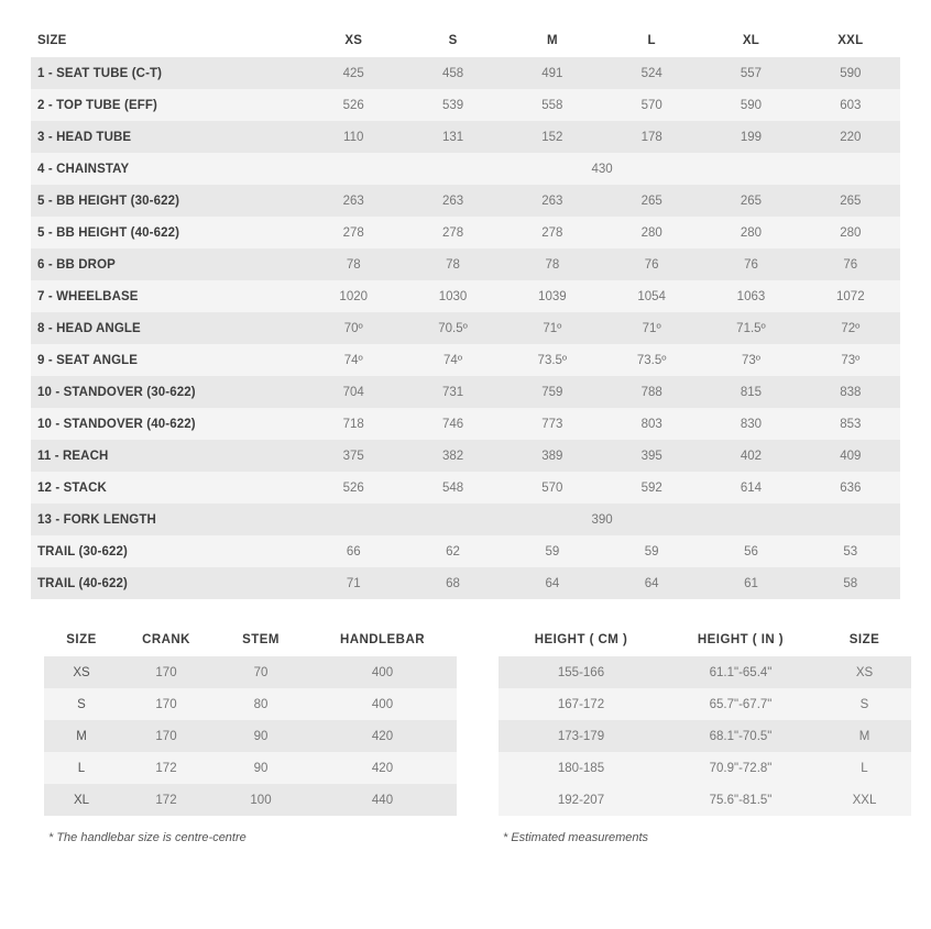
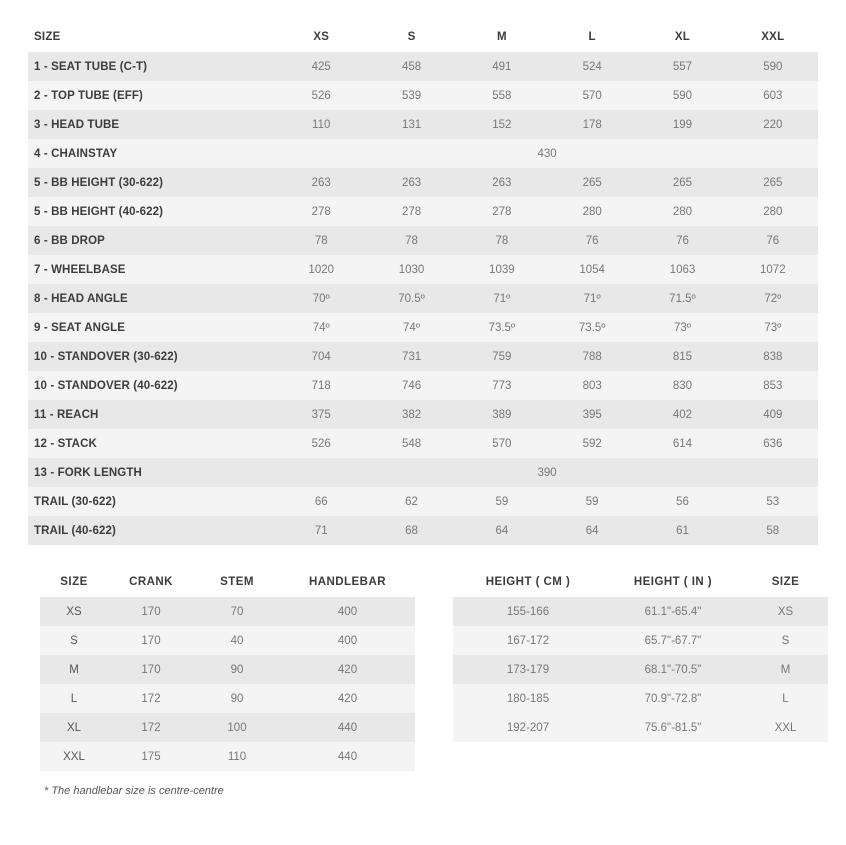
  SIZE	XS	S	M	L	XL	XXL
  1 - SEAT TUBE (C-T)	425	458	491	524	557	590
  2 - TOP TUBE (EFF)	526	539	558	570	590	603
  3 - HEAD TUBE	110	131	152	178	199	220
  4 - CHAINSTAY	430
  5 - BB HEIGHT (30-622)	263	263	263	265	265	265
  5 - BB HEIGHT (40-622)	278	278	278	280	280	280
  6 - BB DROP	78	78	78	76	76	76
  7 - WHEELBASE	1020	1030	1039	1054	1063	1072
  8 - HEAD ANGLE	70º	70.5º	71º	71º	71.5º	72º
  9 - SEAT ANGLE	74º	74º	73.5º	73.5º	73º	73º
  10 - STANDOVER (30-622)	704	731	759	788	815	838
  10 - STANDOVER (40-622)	718	746	773	803	830	853
  11 - REACH	375	382	389	395	402	409
  12 - STACK	526	548	570	592	614	636
  13 - FORK LENGTH	390
  TRAIL (30-622)	66	62	59	59	56	53
  TRAIL (40-622)	71	68	64	64	61	58
  SIZE	CRANK	STEM	HANDLEBAR
  XS	170	70	400
- S	170	80	400
+ S	170	40	400
  M	170	90	420
  L	172	90	420
  XL	172	100	440
+ XXL	175	110	440
  * The handlebar size is centre-centre
  HEIGHT ( CM )	HEIGHT ( IN )	SIZE
  155-166	61.1"-65.4"	XS
  167-172	65.7"-67.7"	S
  173-179	68.1"-70.5"	M
  180-185	70.9"-72.8"	L
  192-207	75.6"-81.5"	XXL
- * Estimated measurements
